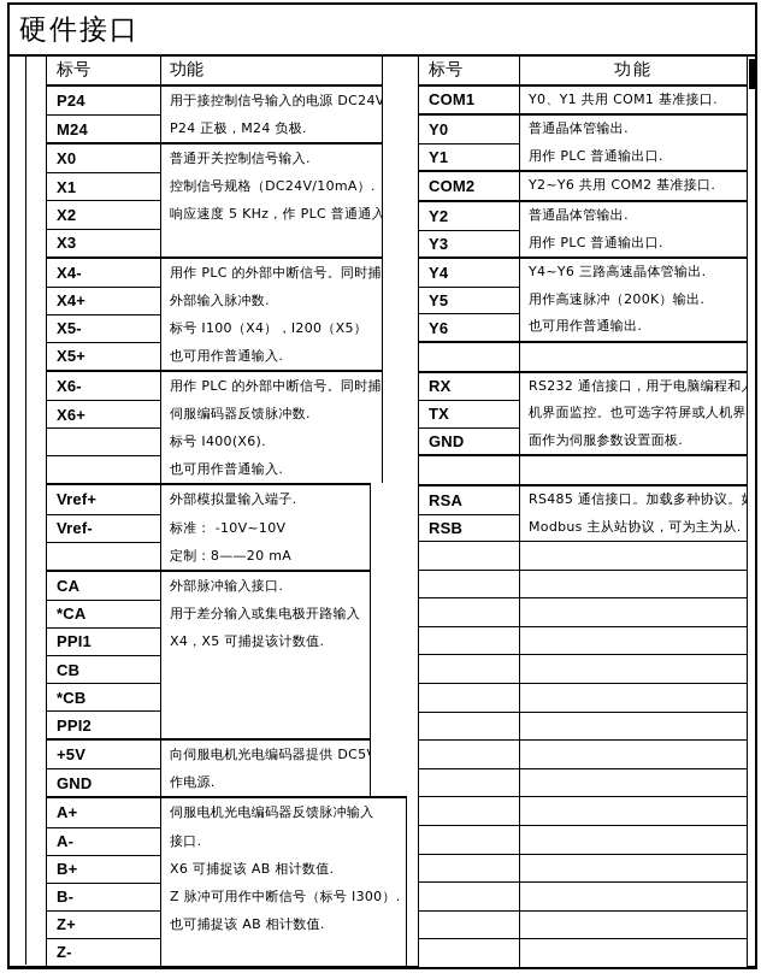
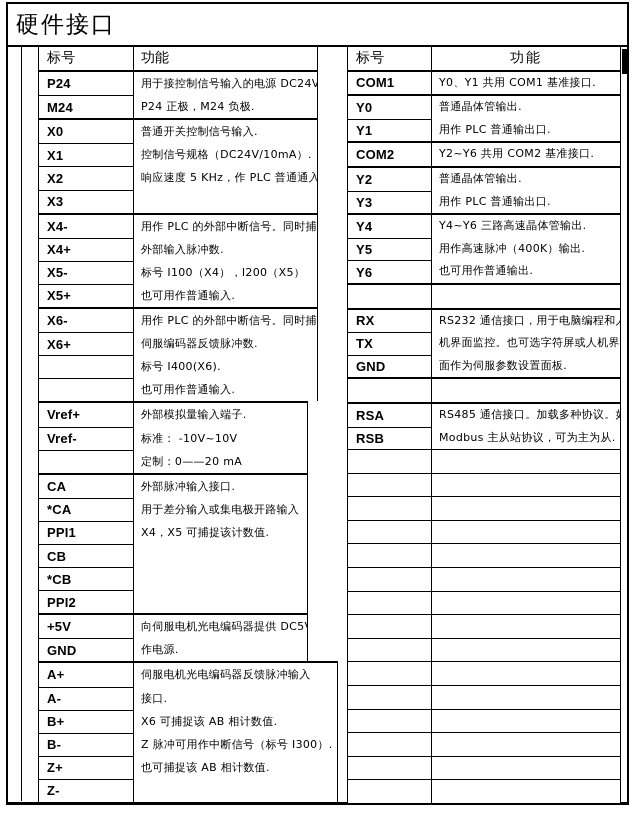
  硬件接口
  标号
  功能
  P24
  M24
  用于接控制信号输入的电源 DC24V
  P24 正极，M24 负极.
  X0
  X1
  X2
  X3
  普通开关控制信号输入.
  控制信号规格（DC24V/10mA）.
  响应速度 5 KHz，作 PLC 普通通入
  X4-
  X4+
  X5-
  X5+
  用作 PLC 的外部中断信号。同时捕
  外部输入脉冲数.
  标号 I100（X4），I200（X5）
  也可用作普通输入.
  X6-
  X6+
  用作 PLC 的外部中断信号。同时捕
  伺服编码器反馈脉冲数.
  标号 I400(X6).
  也可用作普通输入.
  Vref+
  Vref-
  外部模拟量输入端子.
  标准： -10V~10V
- 定制：8——20 mA
+ 定制：0——20 mA
  CA
  *CA
  PPI1
  CB
  *CB
  PPI2
  外部脉冲输入接口.
  用于差分输入或集电极开路输入
  X4，X5 可捕捉该计数值.
  +5V
  GND
  向伺服电机光电编码器提供 DC5
  作电源.
  A+
  A-
  B+
  B-
  Z+
  Z-
  伺服电机光电编码器反馈脉冲输入
  接口.
  X6 可捕捉该 AB 相计数值.
  Z 脉冲可用作中断信号（标号 I300）.
  也可捕捉该 AB 相计数值.
  标号
  功能
  COM1
  Y0、Y1 共用 COM1 基准接口.
  Y0
  Y1
  普通晶体管输出.
  用作 PLC 普通输出口.
  COM2
  Y2~Y6 共用 COM2 基准接口.
  Y2
  Y3
  普通晶体管输出.
  用作 PLC 普通输出口.
  Y4
  Y5
  Y6
  Y4~Y6 三路高速晶体管输出.
- 用作高速脉冲（200K）输出.
+ 用作高速脉冲（400K）输出.
  也可用作普通输出.
  RX
  TX
  GND
  RS232 通信接口，用于电脑编程和
  机界面监控。也可选字符屏或人机界
  面作为伺服参数设置面板.
  RSA
  RSB
  RS485 通信接口。加载多种协议。
  Modbus 主从站协议，可为主为从.
